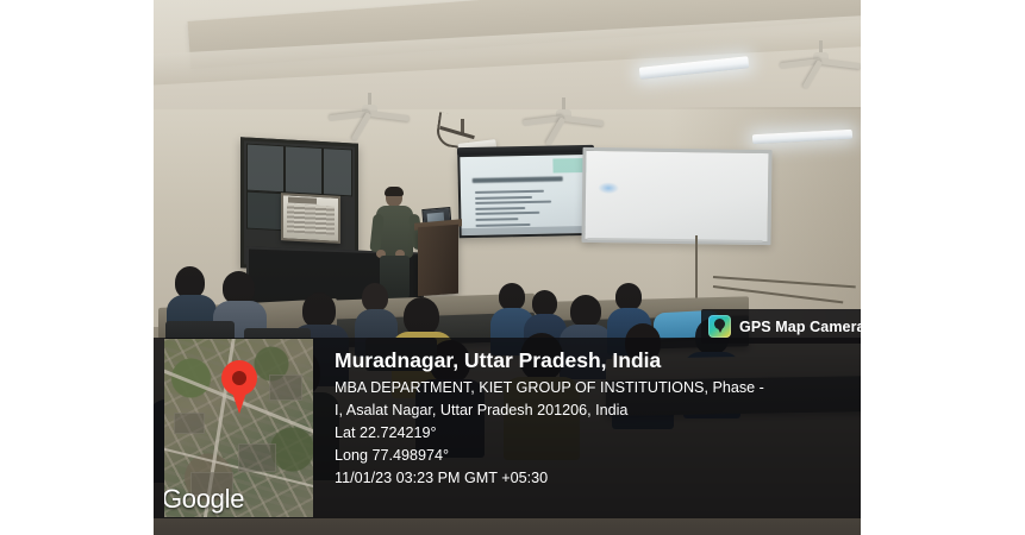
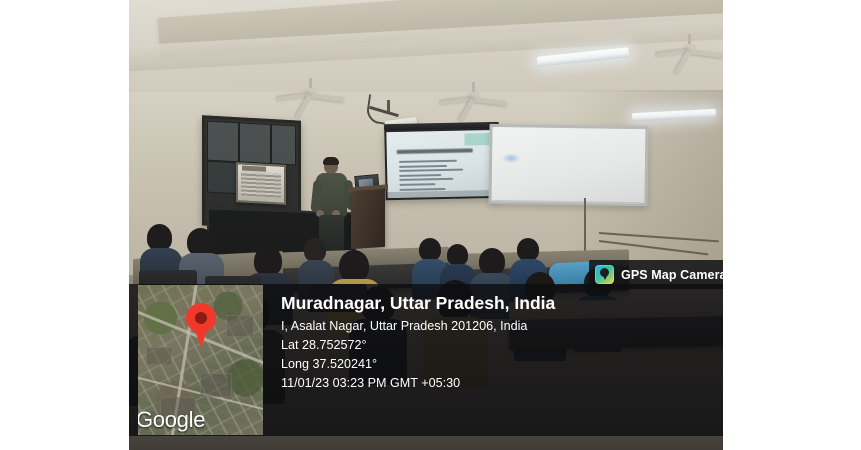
  GPS Map Camer
  Google
  Muradnagar, Uttar Pradesh, India
- MBA DEPARTMENT, KIET GROUP OF INSTITUTIONS, Phase -
  I, Asalat Nagar, Uttar Pradesh 201206, India
- Lat 22.724219°
+ Lat 28.752572°
- Long 77.498974°
+ Long 37.520241°
  11/01/23 03:23 PM GMT +05:30
